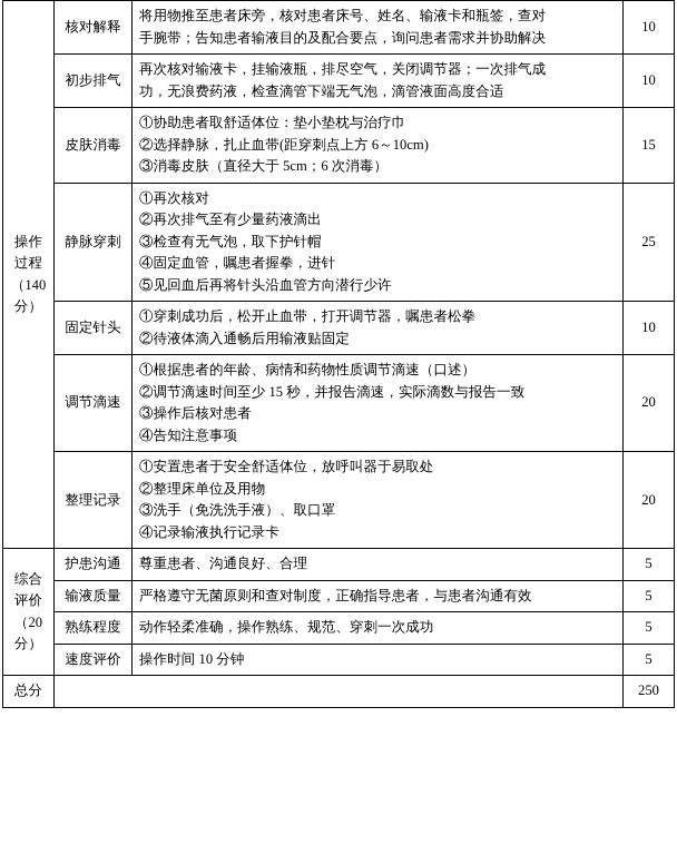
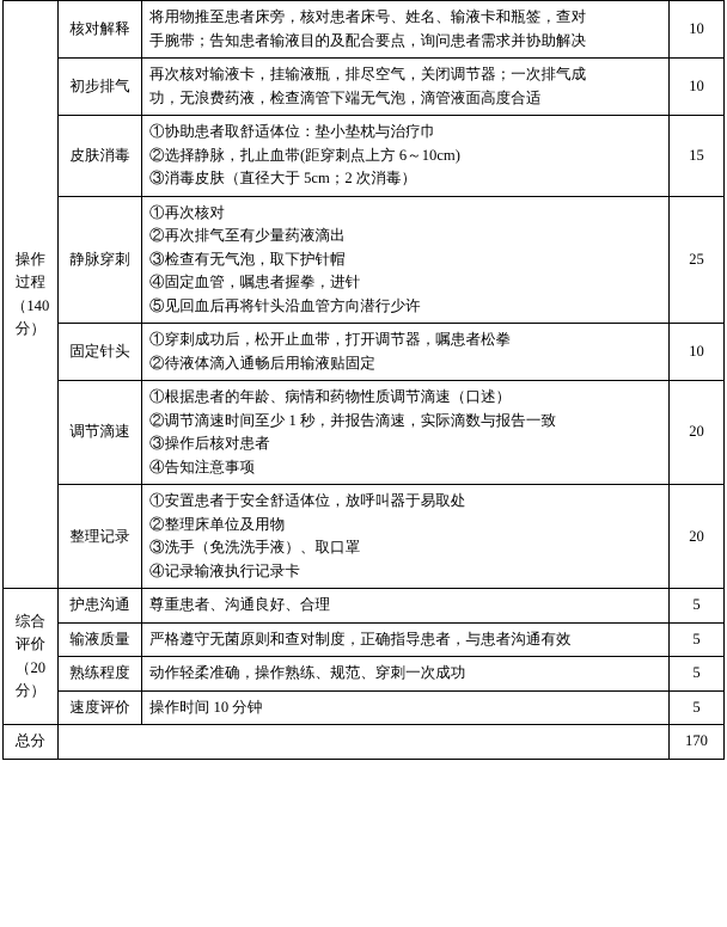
  操作 过程 （140 分）	核对解释	将用物推至患者床旁，核对患者床号、姓名、输液卡和瓶签，查对 手腕带；告知患者输液目的及配合要点，询问患者需求并协助解决	10
  初步排气	再次核对输液卡，挂输液瓶，排尽空气，关闭调节器；一次排气成 功，无浪费药液，检查滴管下端无气泡，滴管液面高度合适	10
- 皮肤消毒	①协助患者取舒适体位：垫小垫枕与治疗巾 ②选择静脉，扎止血带(距穿刺点上方 6～10cm) ③消毒皮肤（直径大于 5cm；6 次消毒）	15
+ 皮肤消毒	①协助患者取舒适体位：垫小垫枕与治疗巾 ②选择静脉，扎止血带(距穿刺点上方 6～10cm) ③消毒皮肤（直径大于 5cm；2 次消毒）	15
  静脉穿刺	①再次核对 ②再次排气至有少量药液滴出 ③检查有无气泡，取下护针帽 ④固定血管，嘱患者握拳，进针 ⑤见回血后再将针头沿血管方向潜行少许	25
  固定针头	①穿刺成功后，松开止血带，打开调节器，嘱患者松拳 ②待液体滴入通畅后用输液贴固定	10
- 调节滴速	①根据患者的年龄、病情和药物性质调节滴速（口述） ②调节滴速时间至少 15 秒，并报告滴速，实际滴数与报告一致 ③操作后核对患者 ④告知注意事项	20
+ 调节滴速	①根据患者的年龄、病情和药物性质调节滴速（口述） ②调节滴速时间至少 1 秒，并报告滴速，实际滴数与报告一致 ③操作后核对患者 ④告知注意事项	20
  整理记录	①安置患者于安全舒适体位，放呼叫器于易取处 ②整理床单位及用物 ③洗手（免洗洗手液）、取口罩 ④记录输液执行记录卡	20
  综合 评价 （20 分）	护患沟通	尊重患者、沟通良好、合理	5
  输液质量	严格遵守无菌原则和查对制度，正确指导患者，与患者沟通有效	5
  熟练程度	动作轻柔准确，操作熟练、规范、穿刺一次成功	5
  速度评价	操作时间 10 分钟	5
- 总分		250
+ 总分		170
